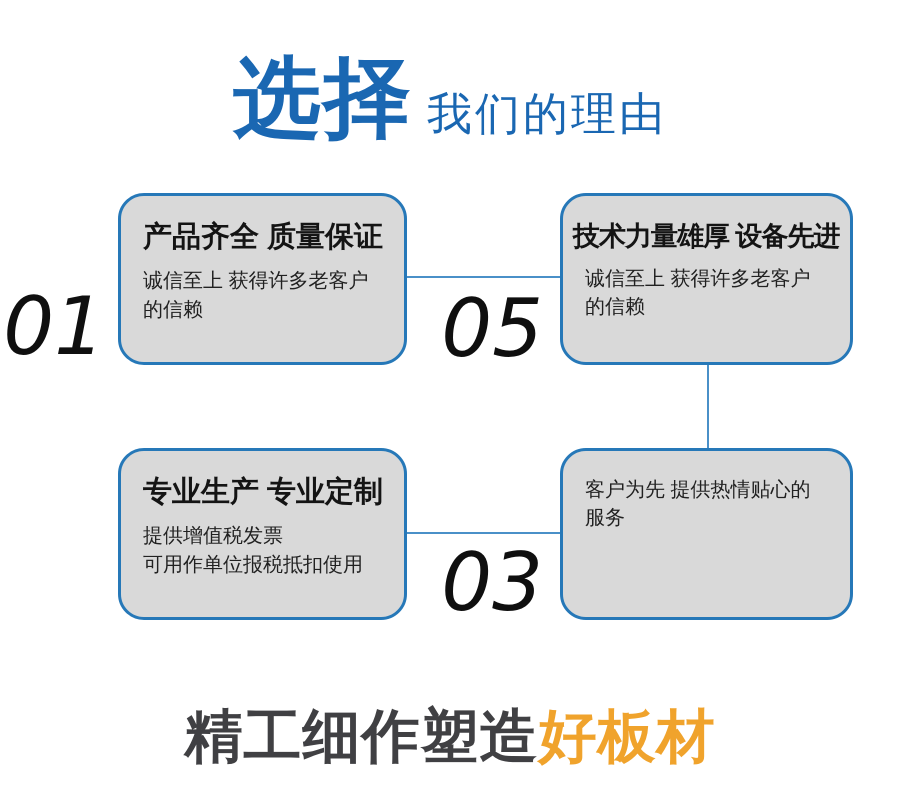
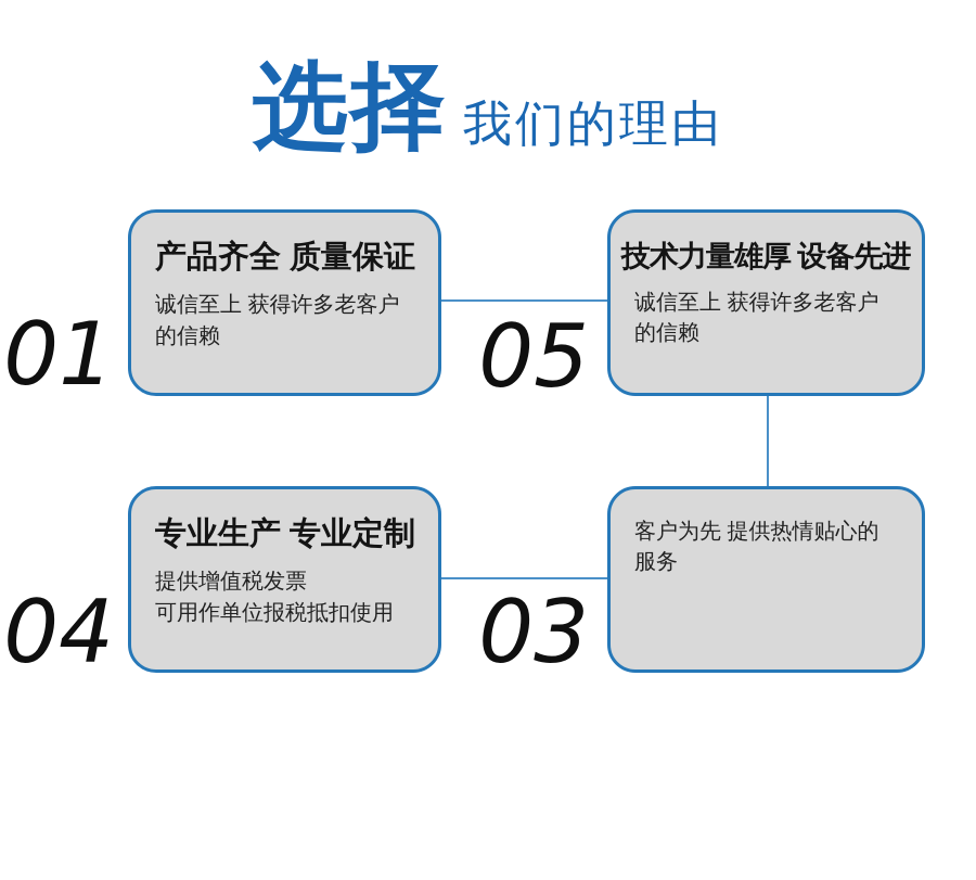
  选择
  我们的理由
  01
  05
  03
+ 04
  产品齐全 质量保证
  诚信至上 获得许多老客户
  的信赖
  技术力量雄厚 设备先进
  诚信至上 获得许多老客户
  的信赖
  客户为先 提供热情贴心的
  服务
  专业生产 专业定制
  提供增值税发票
  可用作单位报税抵扣使用
- 精工细作塑造好板材
